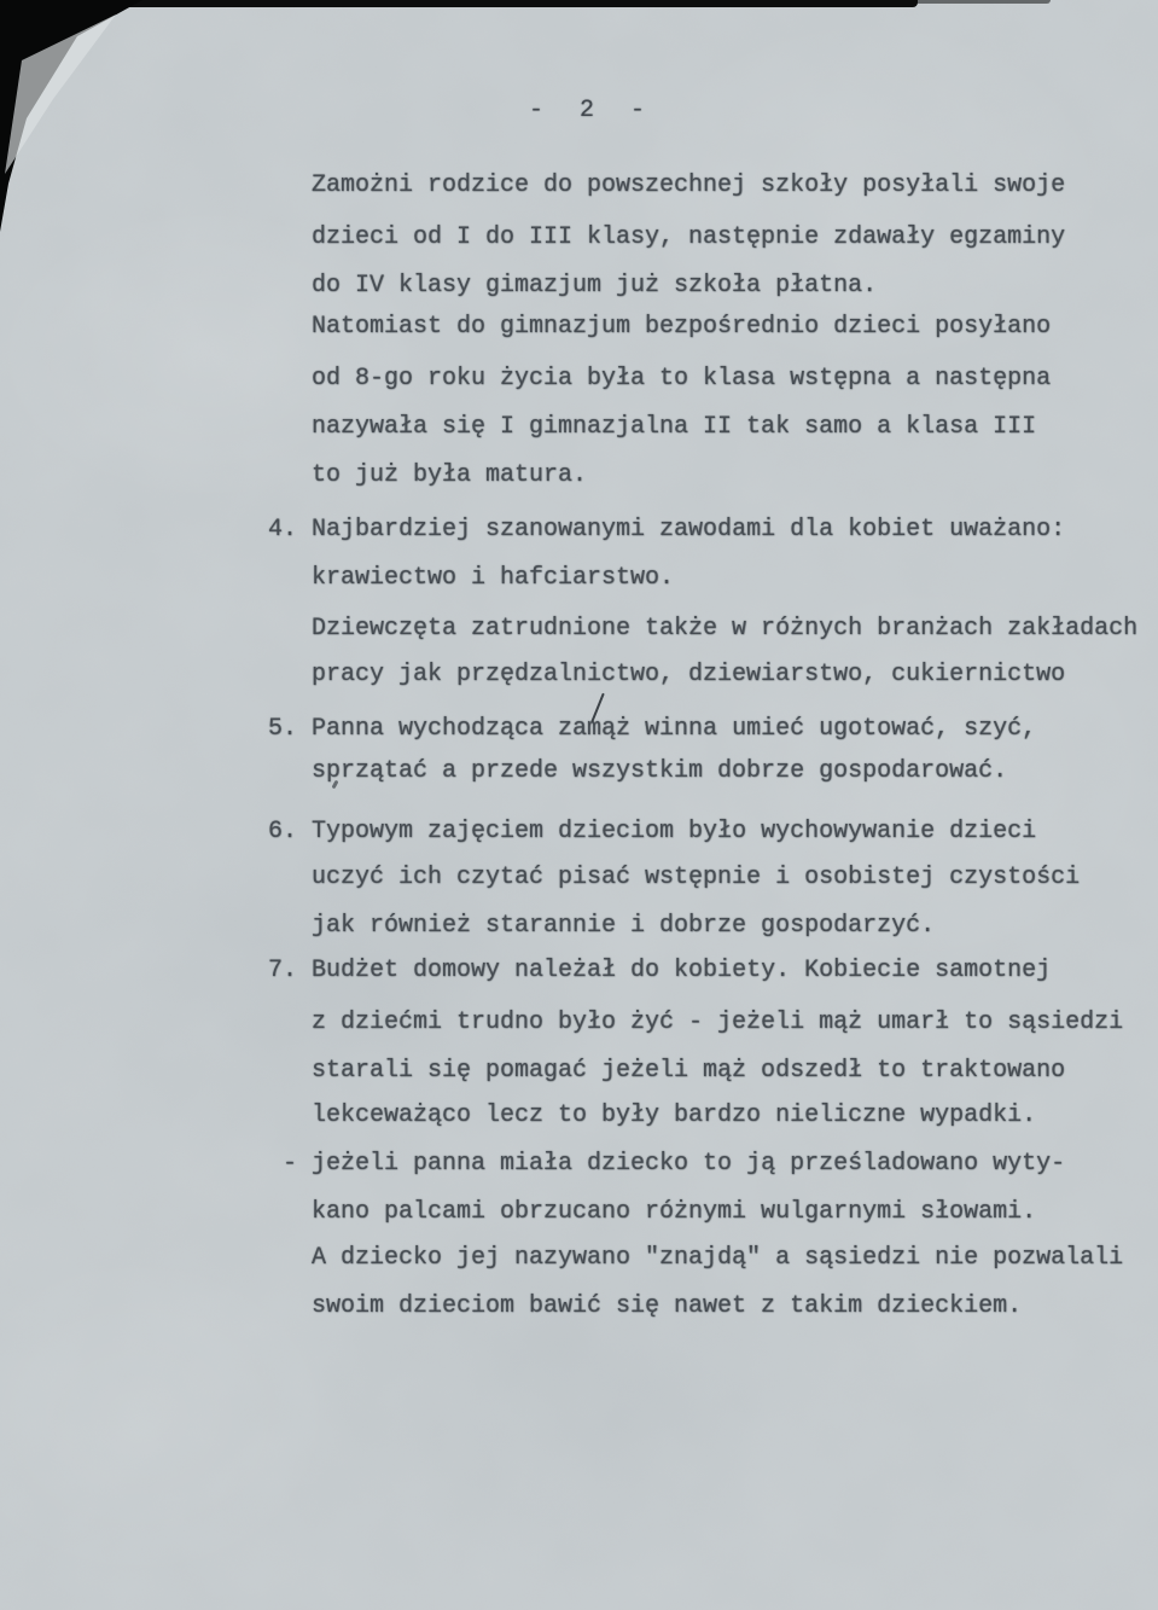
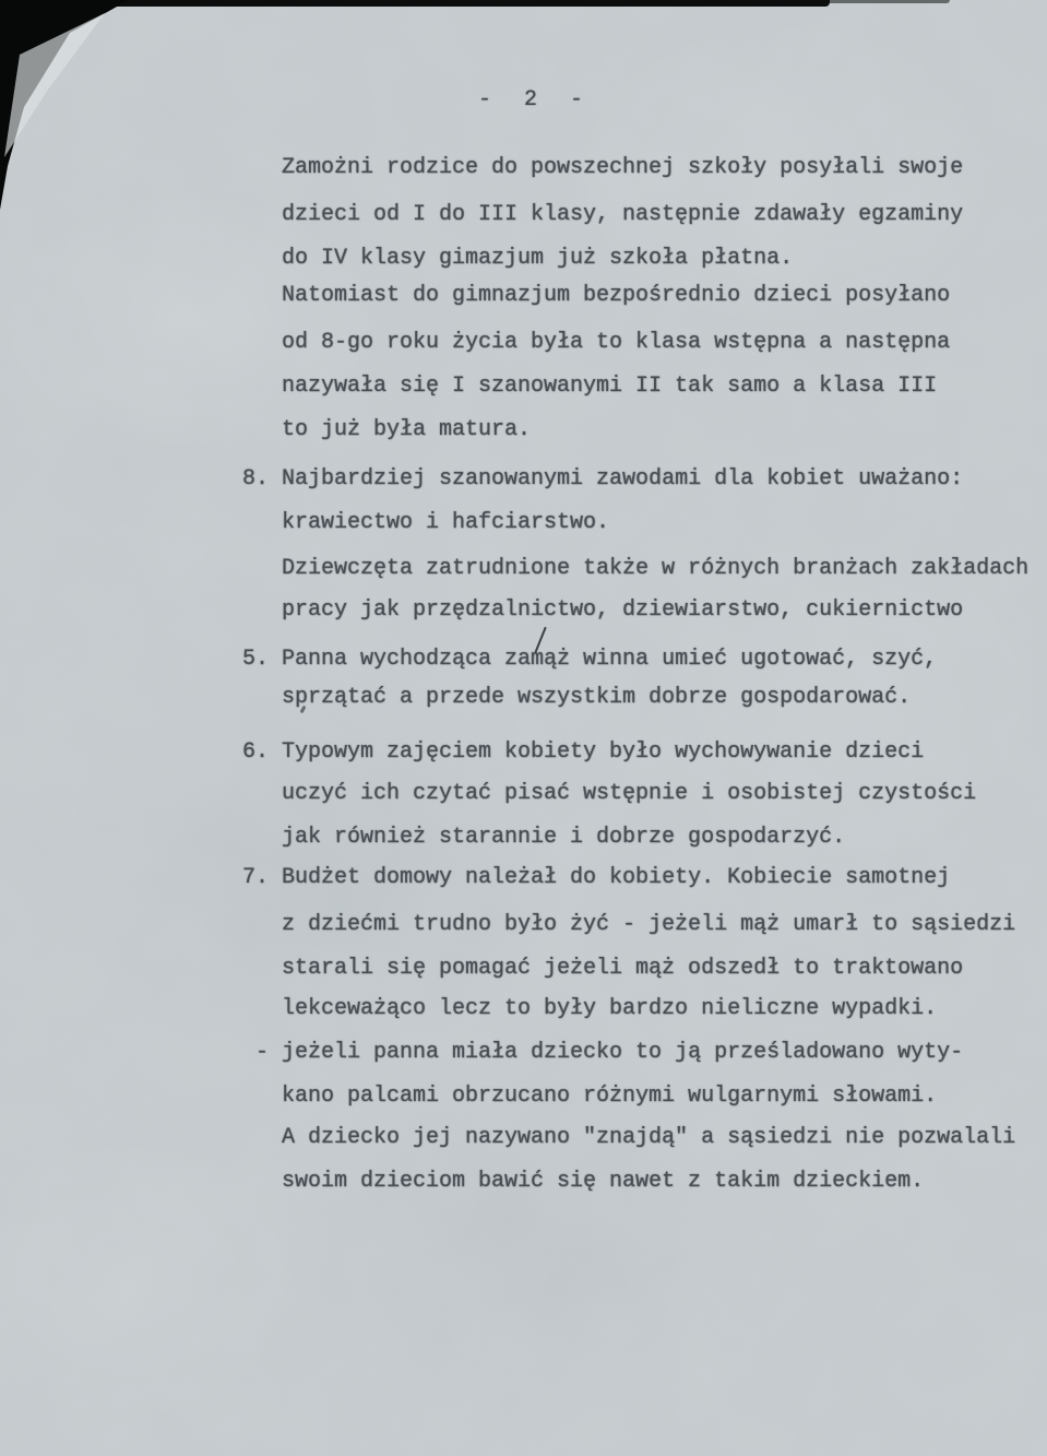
  - 2 -
  Zamożni rodzice do powszechnej szkoły posyłali swoje
  dzieci od I do III klasy, następnie zdawały egzaminy
  do IV klasy gimazjum już szkoła płatna.
  Natomiast do gimnazjum bezpośrednio dzieci posyłano
  od 8-go roku życia była to klasa wstępna a następna
- nazywała się I gimnazjalna II tak samo a klasa III
+ nazywała się I szanowanymi II tak samo a klasa III
  to już była matura.
- 4. Najbardziej szanowanymi zawodami dla kobiet uważano:
+ 8. Najbardziej szanowanymi zawodami dla kobiet uważano:
  krawiectwo i hafciarstwo.
  Dziewczęta zatrudnione także w różnych branżach zakładach
  pracy jak przędzalnictwo, dziewiarstwo, cukiernictwo
  5. Panna wychodząca zamąż winna umieć ugotować, szyć,
  sprzątać a przede wszystkim dobrze gospodarować.
- 6. Typowym zajęciem dzieciom było wychowywanie dzieci
+ 6. Typowym zajęciem kobiety było wychowywanie dzieci
  uczyć ich czytać pisać wstępnie i osobistej czystości
  jak również starannie i dobrze gospodarzyć.
  7. Budżet domowy należał do kobiety. Kobiecie samotnej
  z dziećmi trudno było żyć - jeżeli mąż umarł to sąsiedzi
  starali się pomagać jeżeli mąż odszedł to traktowano
  lekceważąco lecz to były bardzo nieliczne wypadki.
  - jeżeli panna miała dziecko to ją prześladowano wyty-
  kano palcami obrzucano różnymi wulgarnymi słowami.
  A dziecko jej nazywano "znajdą" a sąsiedzi nie pozwalali
  swoim dzieciom bawić się nawet z takim dzieckiem.
